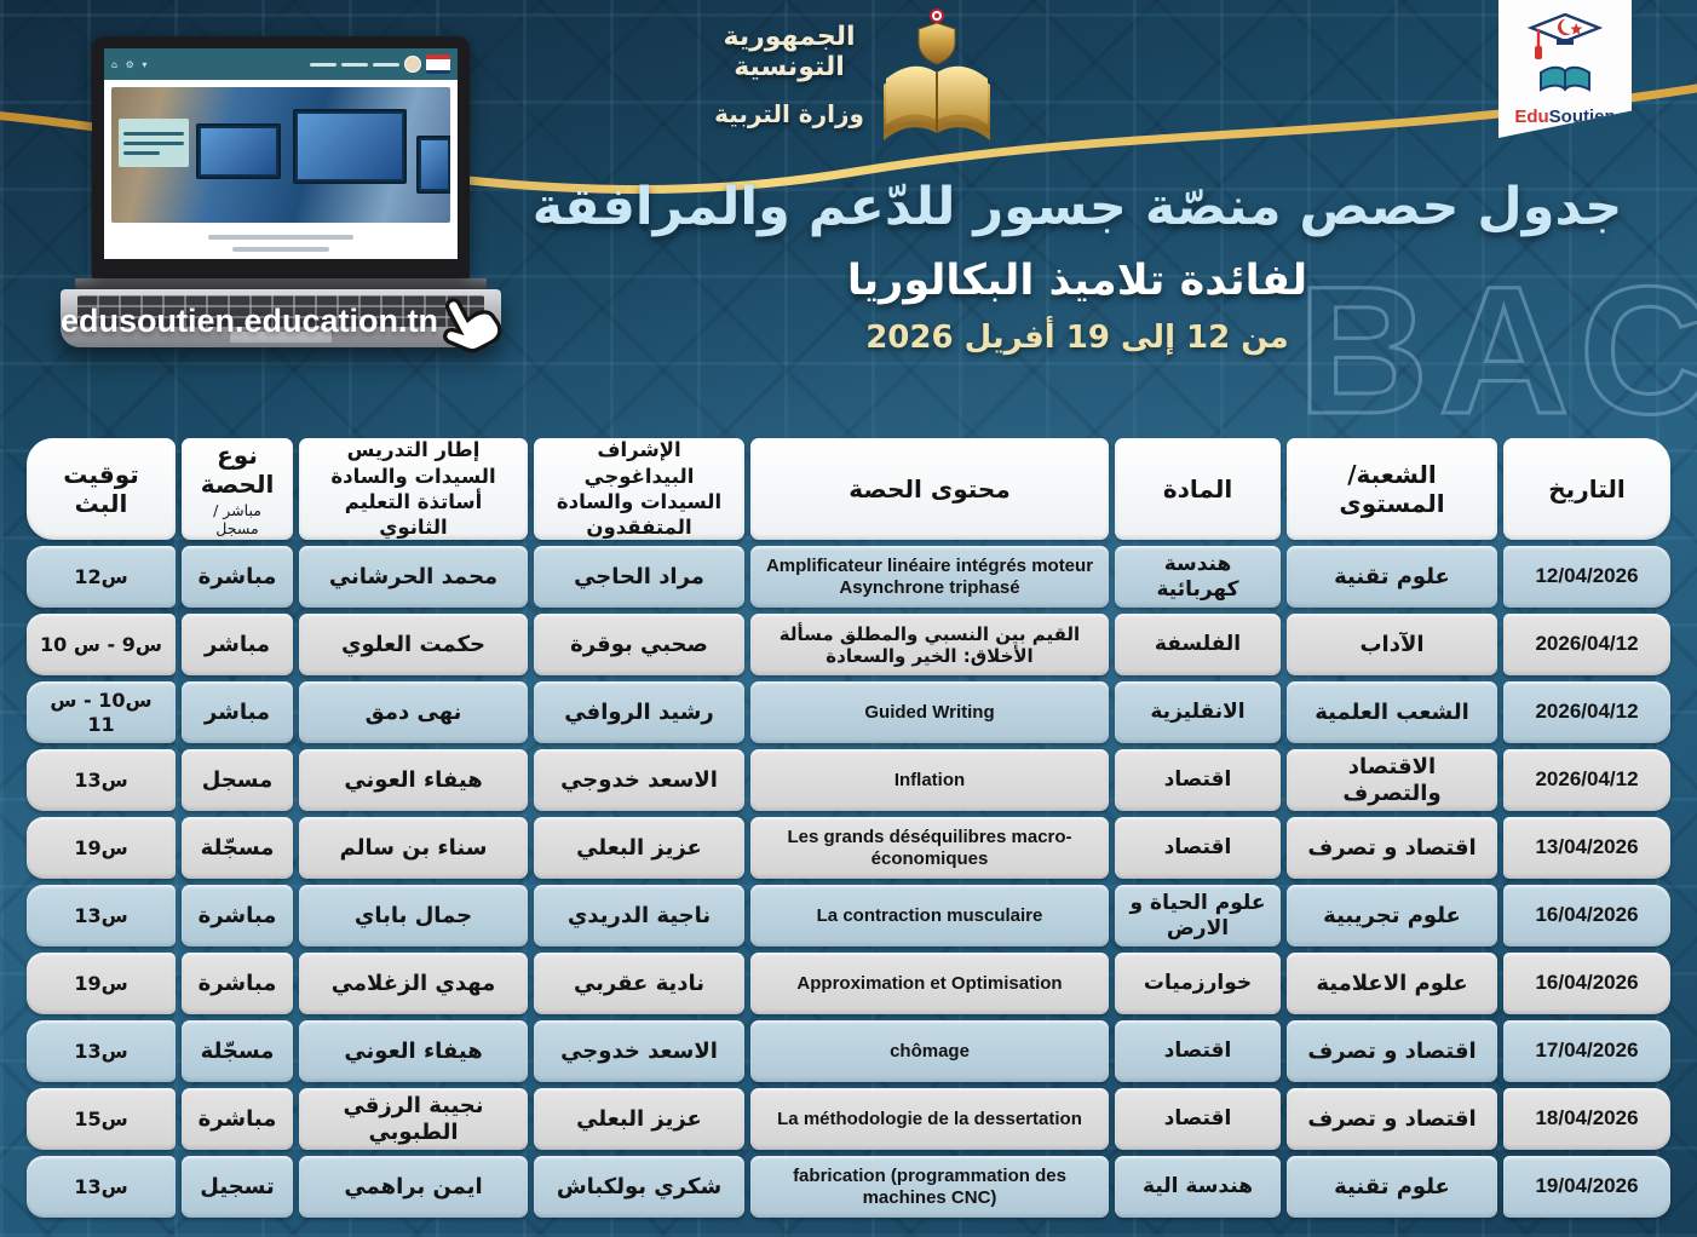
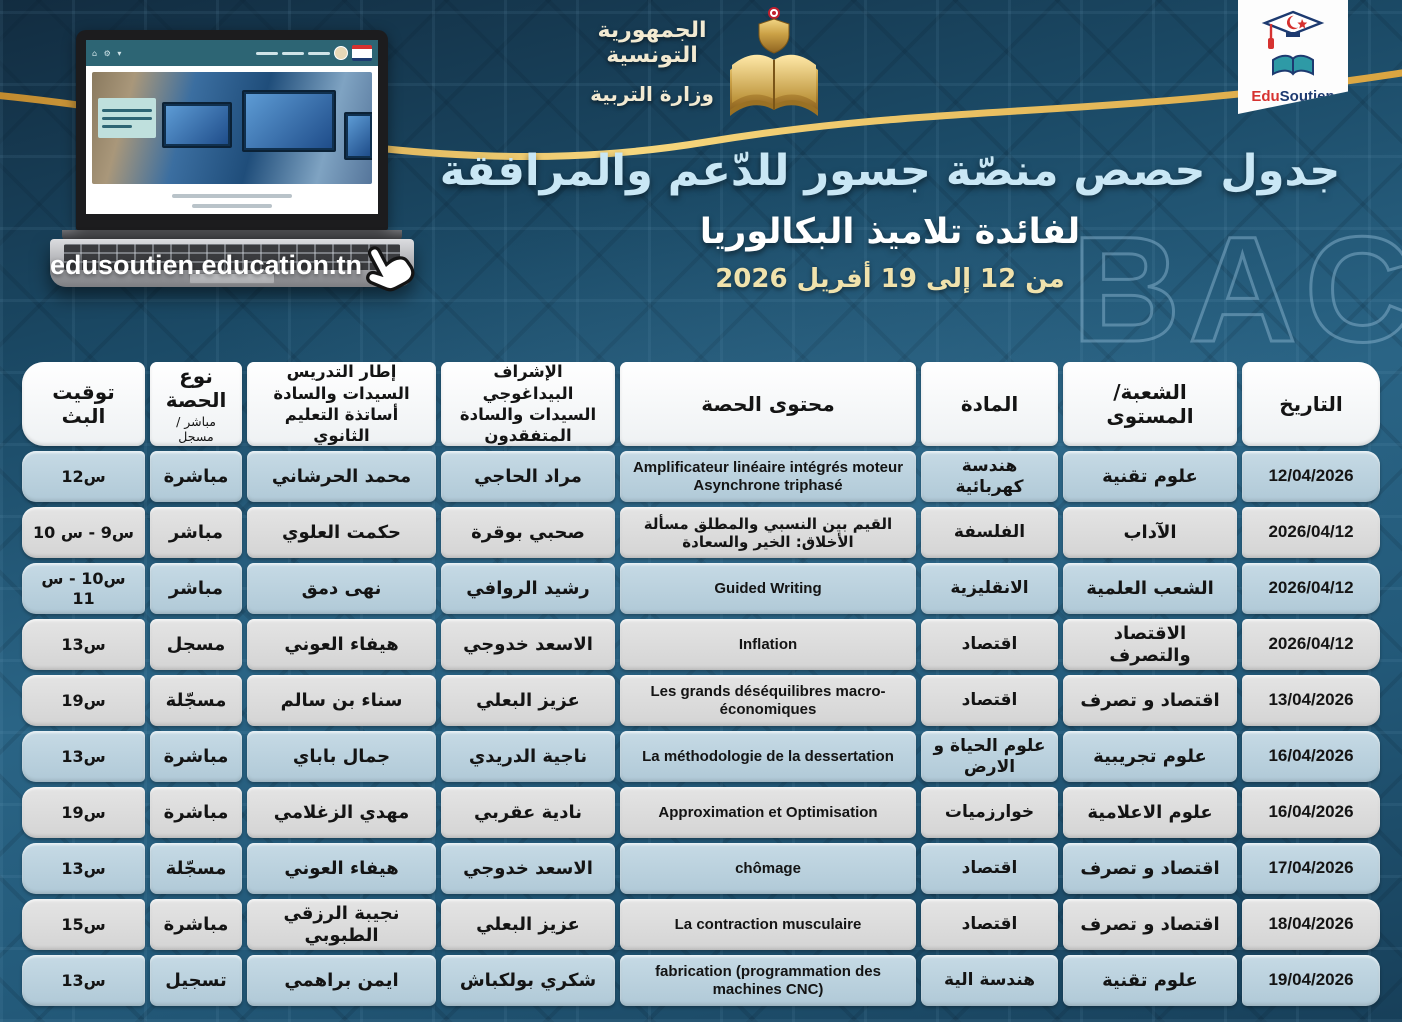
  ⌂ ⚙ ▾
  edusoutien.education.tn
  الجمهورية التونسية
  وزارة التربية
  EduSoutie
  جدول حصص منصّة جسور للدّعم والمرافقة
  لفائدة تلاميذ البكالوريا
  من 12 إلى 19 أفريل 2026
  BAC
  التاريخ
  الشعبة/المستوى
  المادة
  محتوى الحصة
  الإشراف البيداغوجي
  السيدات والسادة
  المتفقدون
  إطار التدريس
  السيدات والسادة
  أساتذة التعليم الثانوي
  نوع الحصة
  مباشر / مسجل
  توقيت
  البث
  12/04/2026
  علوم تقنية
  هندسة كهربائية
  Amplificateur linéaire intégrés moteur Asynchrone triphasé
  مراد الحاجي
  محمد الحرشاني
  مباشرة
  س12
  2026/04/12
  الآداب
  الفلسفة
  القيم بين النسبي والمطلق مسألة الأخلاق: الخير والسعادة
  صحبي بوقرة
  حكمت العلوي
  مباشر
  س9 - س 10
  2026/04/12
  الشعب العلمية
  الانقليزية
  Guided Writing
  رشيد الروافي
  نهى دمق
  مباشر
  س10 - س 11
  2026/04/12
  الاقتصاد والتصرف
  اقتصاد
  Inflation
  الاسعد خدوجي
  هيفاء العوني
  مسجل
  س13
  13/04/2026
  اقتصاد و تصرف
  اقتصاد
  Les grands déséquilibres macro-économiques
  عزيز البعلي
  سناء بن سالم
  مسجّلة
  س19
  16/04/2026
  علوم تجريبية
  علوم الحياة و الارض
- La contraction musculaire
+ La méthodologie de la dessertation
  ناجية الدريدي
  جمال باباي
  مباشرة
  س13
  16/04/2026
  علوم الاعلامية
  خوارزميات
  Approximation et Optimisation
  نادية عقربي
  مهدي الزغلامي
  مباشرة
  س19
  17/04/2026
  اقتصاد و تصرف
  اقتصاد
  chômage
  الاسعد خدوجي
  هيفاء العوني
  مسجّلة
  س13
  18/04/2026
  اقتصاد و تصرف
  اقتصاد
- La méthodologie de la dessertation
+ La contraction musculaire
  عزيز البعلي
  نجيبة الرزقي الطبوبي
  مباشرة
  س15
  19/04/2026
  علوم تقنية
  هندسة الية
  fabrication (programmation des machines CNC)
  شكري بولكباش
  ايمن براهمي
  تسجيل
  س13
